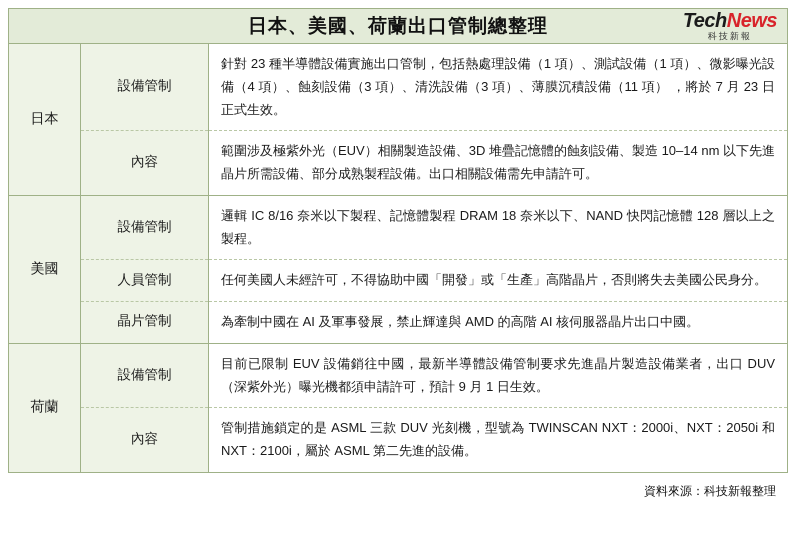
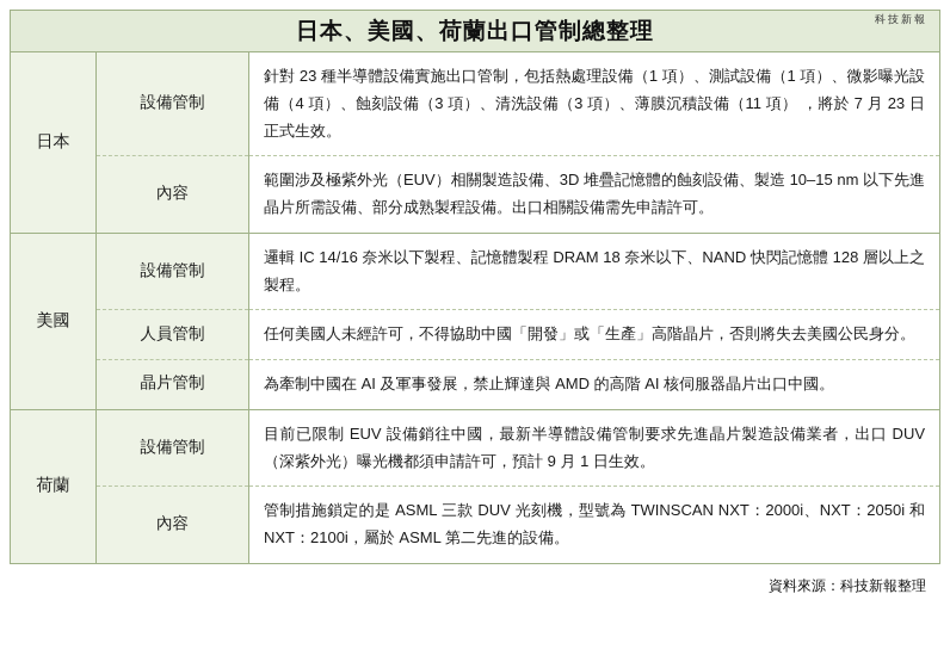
  日本、美國、荷蘭出口管制總整理
- TechNews
  科技新報
  日本	設備管制	針對 23 種半導體設備實施出口管制，包括熱處理設備（1 項）、測試設備（1 項）、微影曝光設備（4 項）、蝕刻設備（3 項）、清洗設備（3 項）、薄膜沉積設備（11 項） ，將於 7 月 23 日正式生效。
- 內容	範圍涉及極紫外光（EUV）相關製造設備、3D 堆疊記憶體的蝕刻設備、製造 10–14 nm 以下先進晶片所需設備、部分成熟製程設備。出口相關設備需先申請許可。
+ 內容	範圍涉及極紫外光（EUV）相關製造設備、3D 堆疊記憶體的蝕刻設備、製造 10–15 nm 以下先進晶片所需設備、部分成熟製程設備。出口相關設備需先申請許可。
- 美國	設備管制	邏輯 IC 8/16 奈米以下製程、記憶體製程 DRAM 18 奈米以下、NAND 快閃記憶體 128 層以上之製程。
+ 美國	設備管制	邏輯 IC 14/16 奈米以下製程、記憶體製程 DRAM 18 奈米以下、NAND 快閃記憶體 128 層以上之製程。
  人員管制	任何美國人未經許可，不得協助中國「開發」或「生產」高階晶片，否則將失去美國公民身分。
  晶片管制	為牽制中國在 AI 及軍事發展，禁止輝達與 AMD 的高階 AI 核伺服器晶片出口中國。
  荷蘭	設備管制	目前已限制 EUV 設備銷往中國，最新半導體設備管制要求先進晶片製造設備業者，出口 DUV（深紫外光）曝光機都須申請許可，預計 9 月 1 日生效。
  內容	管制措施鎖定的是 ASML 三款 DUV 光刻機，型號為 TWINSCAN NXT：2000i、NXT：2050i 和 NXT：2100i，屬於 ASML 第二先進的設備。
  資料來源：科技新報整理
